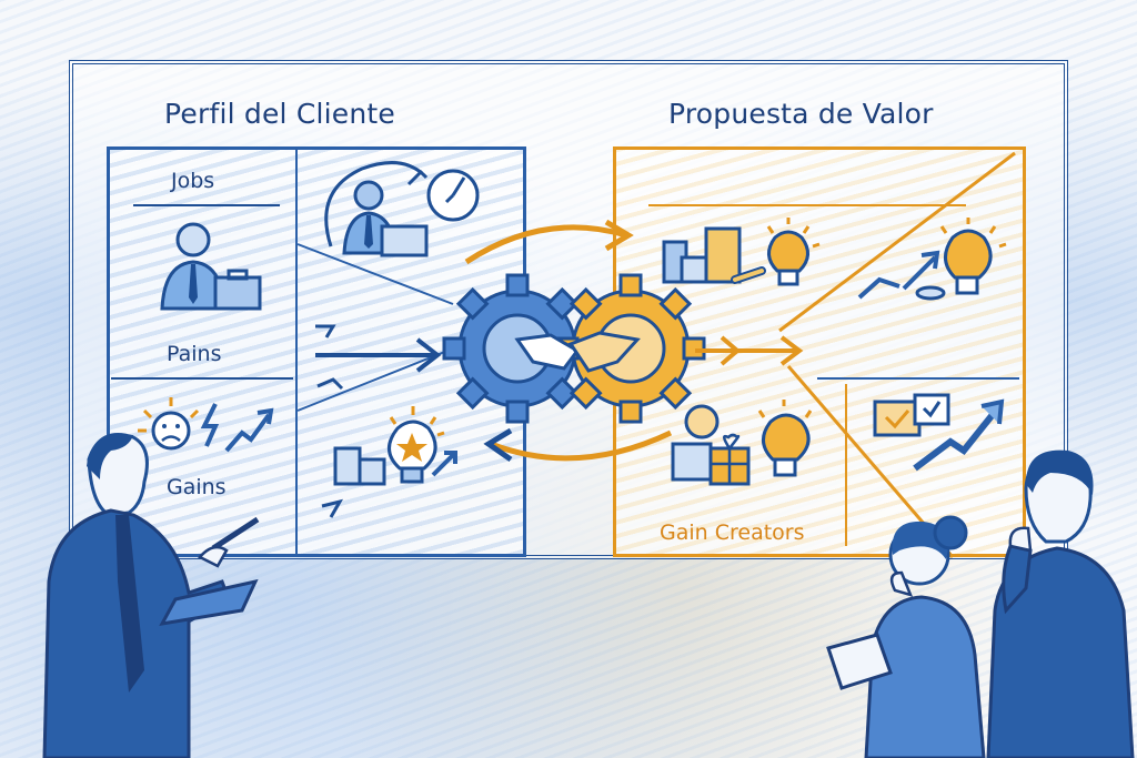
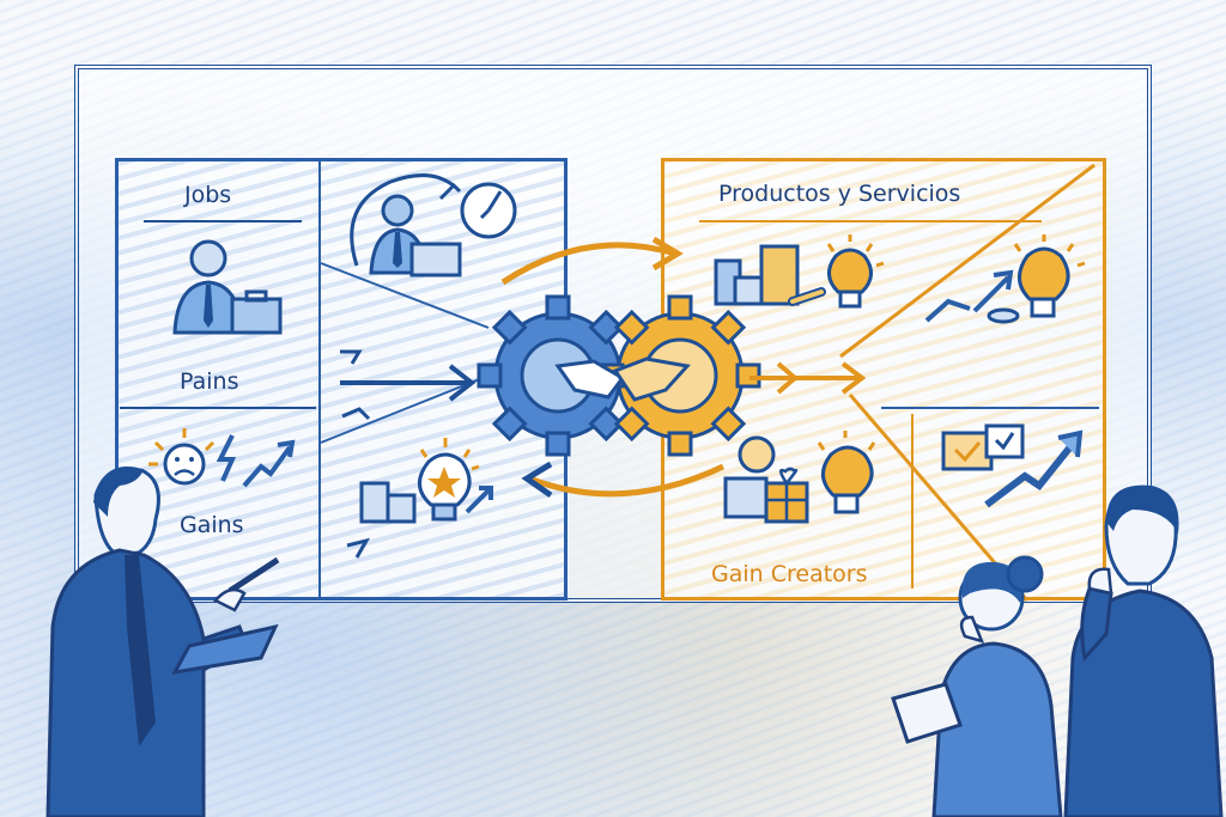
- Perfil del Cliente
- Propuesta de Valor
  Jobs
  Pains
  Gains
+ Productos y Servicios
  Gain Creators
